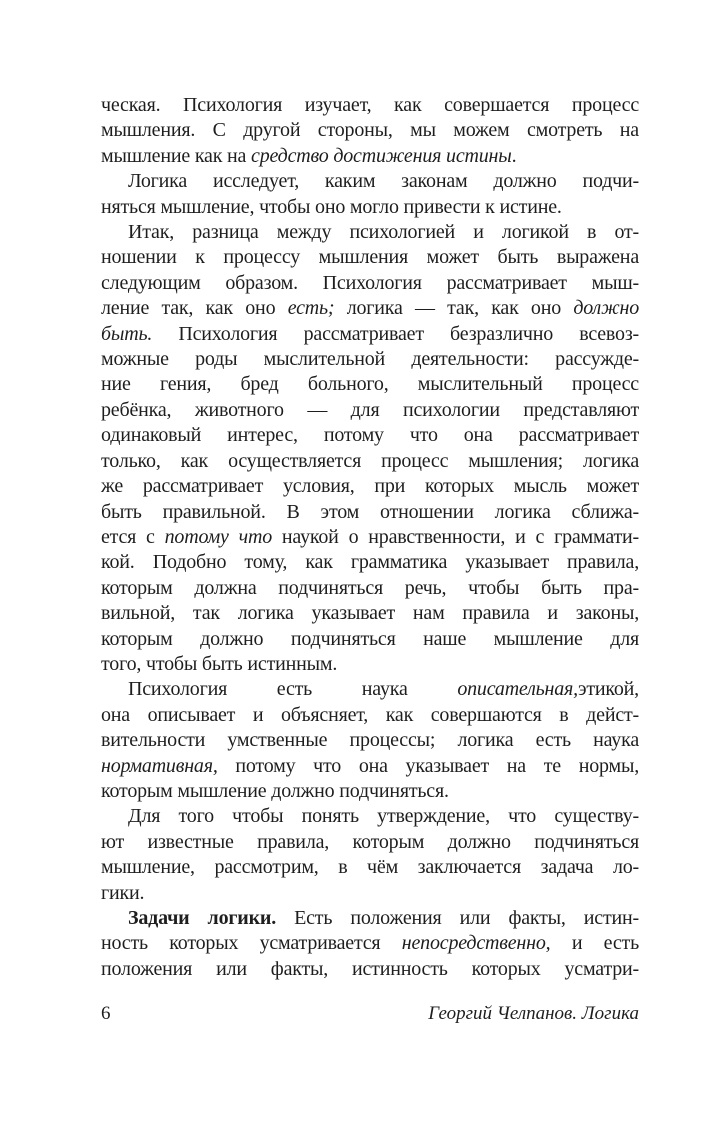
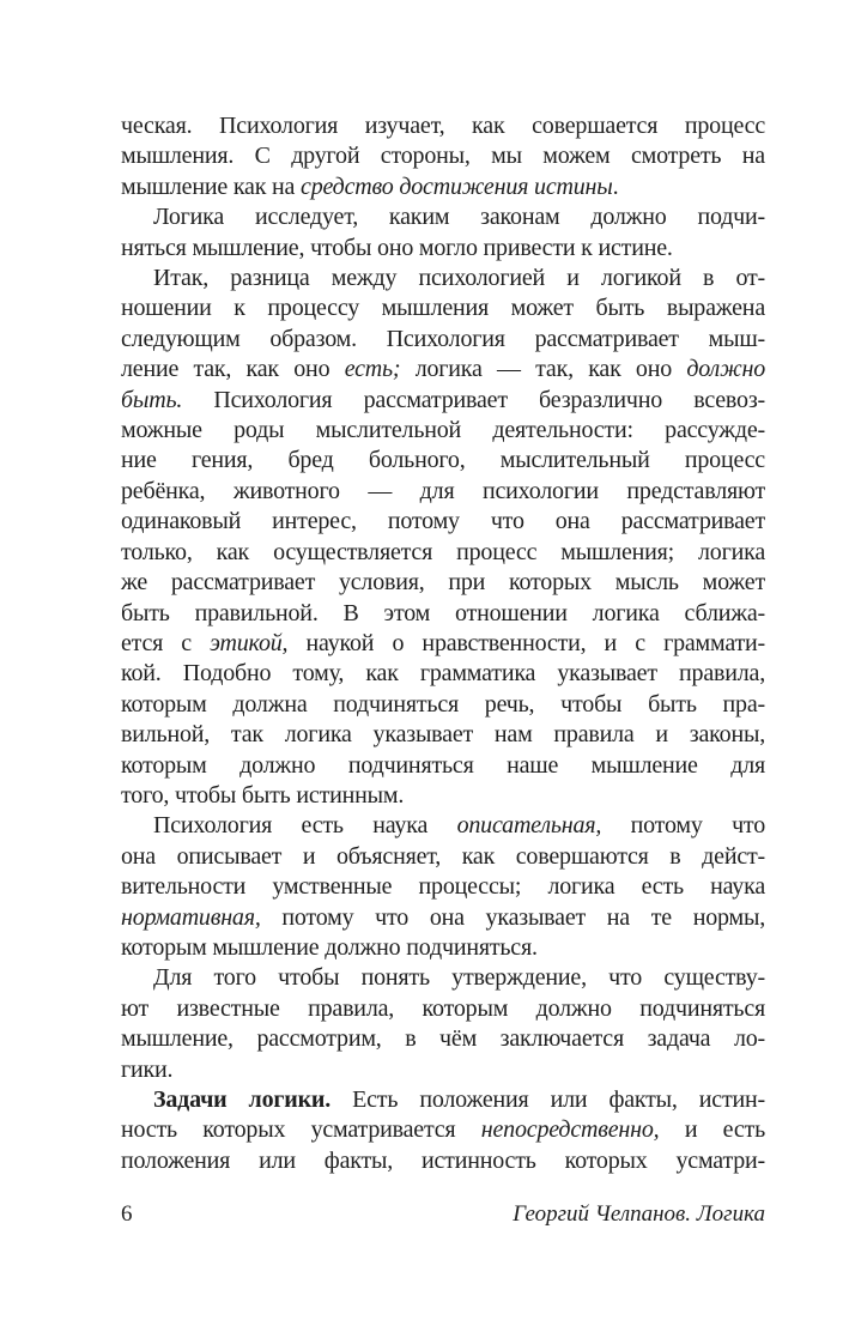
  ческая. Психология изучает, как совершается процесс
  мышления. С другой стороны, мы можем смотреть на
  мышление как на средство достижения истины.
  Логика исследует, каким законам должно подчи-
  няться мышление, чтобы оно могло привести к истине.
  Итак, разница между психологией и логикой в от-
  ношении к процессу мышления может быть выражена
  следующим образом. Психология рассматривает мыш-
  ление так, как оно есть; логика — так, как оно должно
  быть. Психология рассматривает безразлично всевоз-
  можные роды мыслительной деятельности: рассужде-
  ние гения, бред больного, мыслительный процесс
  ребёнка, животного — для психологии представляют
  одинаковый интерес, потому что она рассматривает
  только, как осуществляется процесс мышления; логика
  же рассматривает условия, при которых мысль может
  быть правильной. В этом отношении логика сближа-
- ется с потому что наукой о нравственности, и с граммати-
+ ется с этикой, наукой о нравственности, и с граммати-
  кой. Подобно тому, как грамматика указывает правила,
  которым должна подчиняться речь, чтобы быть пра-
  вильной, так логика указывает нам правила и законы,
  которым должно подчиняться наше мышление для
  того, чтобы быть истинным.
- Психология есть наука описательная,этикой,
+ Психология есть наука описательная, потому что
  она описывает и объясняет, как совершаются в дейст-
  вительности умственные процессы; логика есть наука
  нормативная, потому что она указывает на те нормы,
  которым мышление должно подчиняться.
  Для того чтобы понять утверждение, что существу-
  ют известные правила, которым должно подчиняться
  мышление, рассмотрим, в чём заключается задача ло-
  гики.
  Задачи логики. Есть положения или факты, истин-
  ность которых усматривается непосредственно, и есть
  положения или факты, истинность которых усматри-
  6
  Георгий Челпанов. Логика
